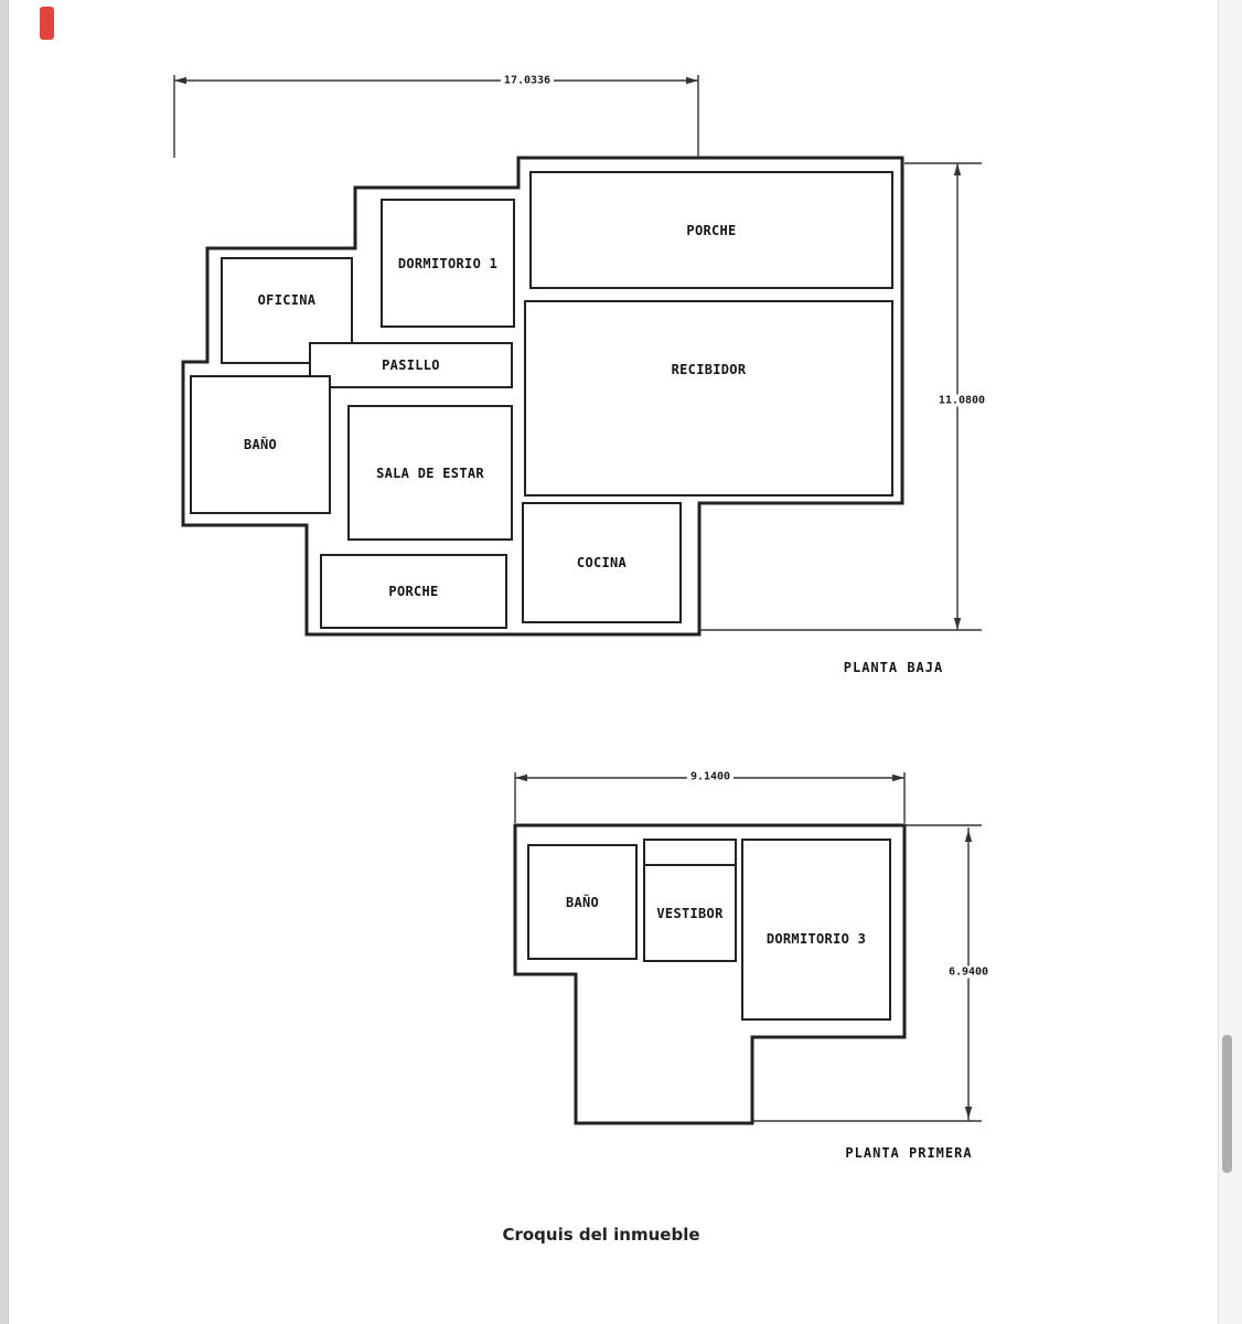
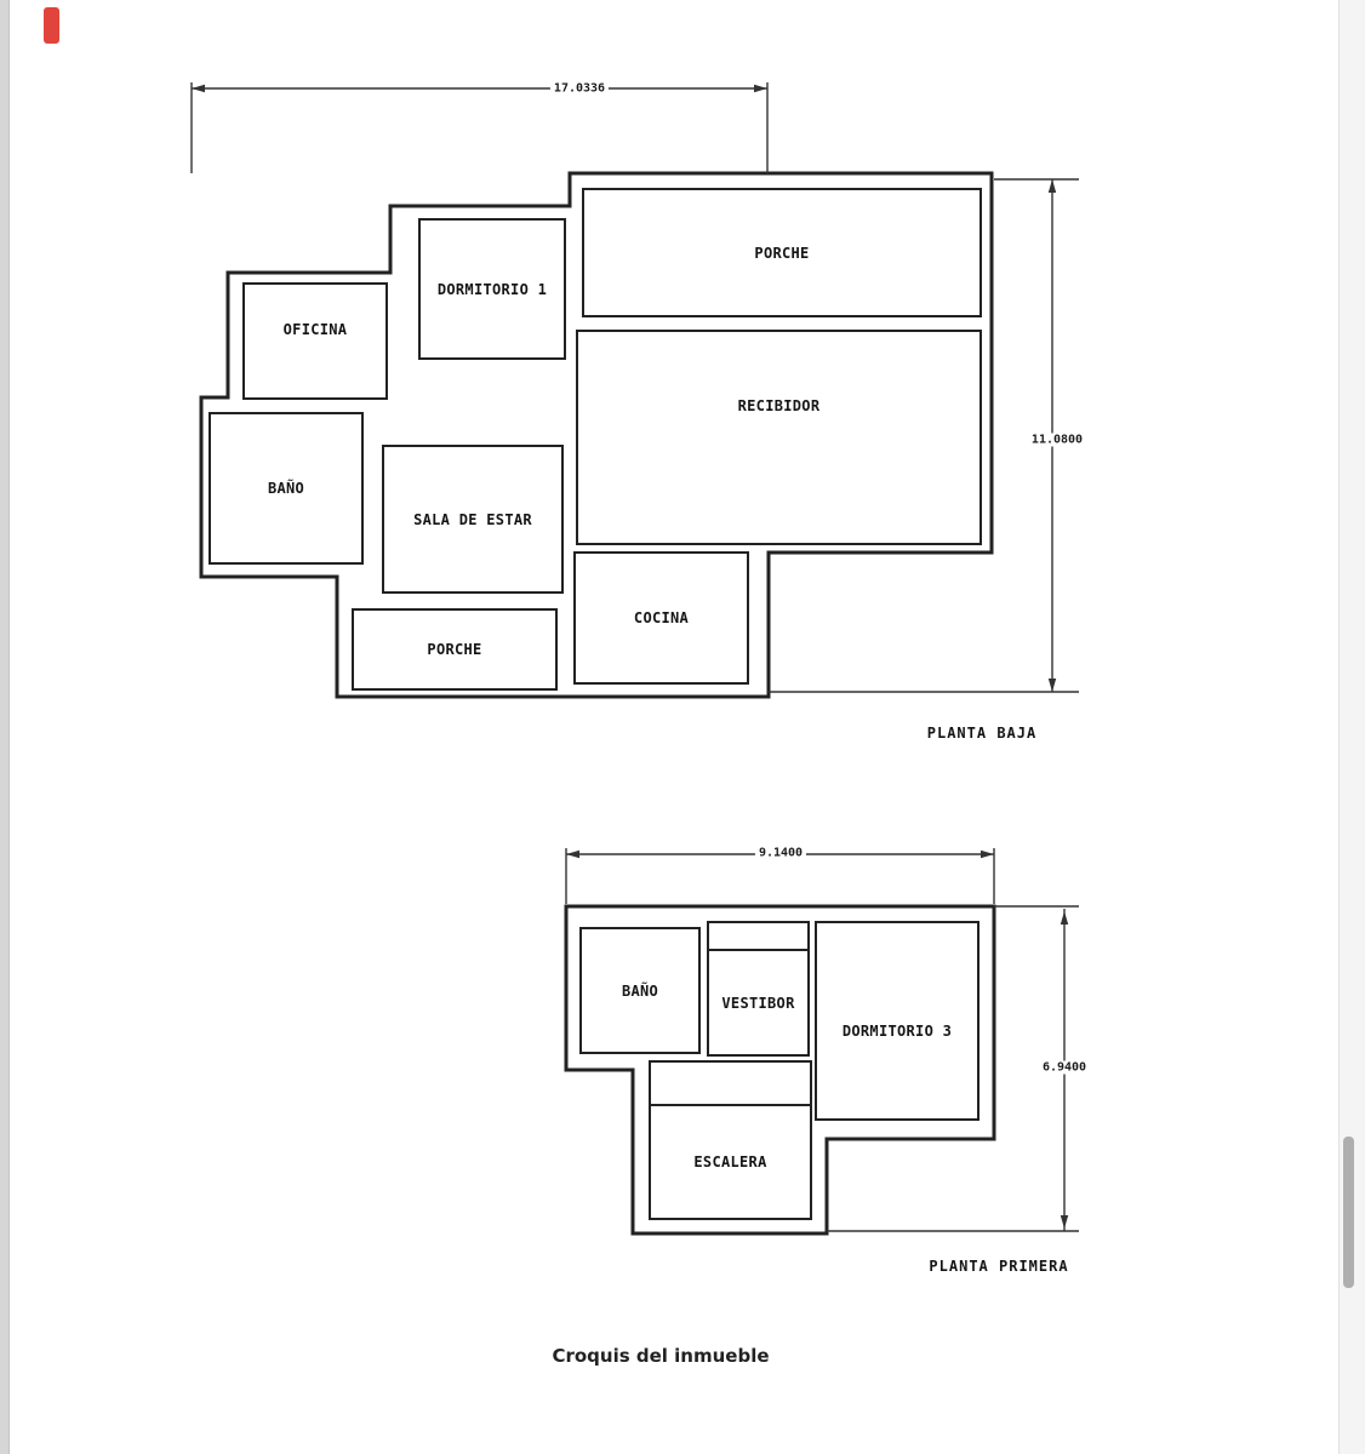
  PORCHE
  RECIBIDOR
  DORMITORIO 1
  OFICINA
- PASILLO
  BAÑO
  SALA DE ESTAR
  COCINA
  PORCHE
  BAÑO
  VESTIBOR
  DORMITORIO 3
+ ESCALERA
  17.0336
  11.0800
  9.1400
  6.9400
  PLANTA BAJA
  PLANTA PRIMERA
  Croquis del inmueble
